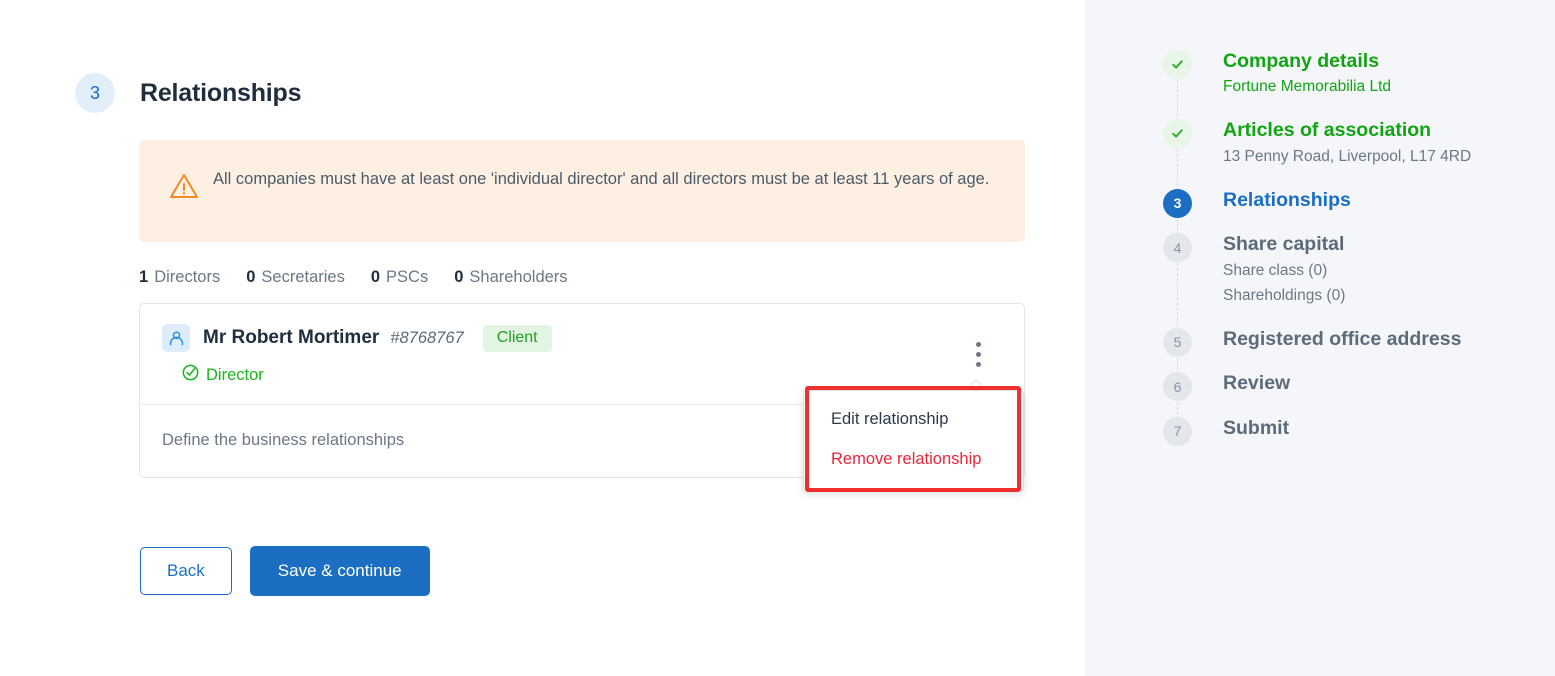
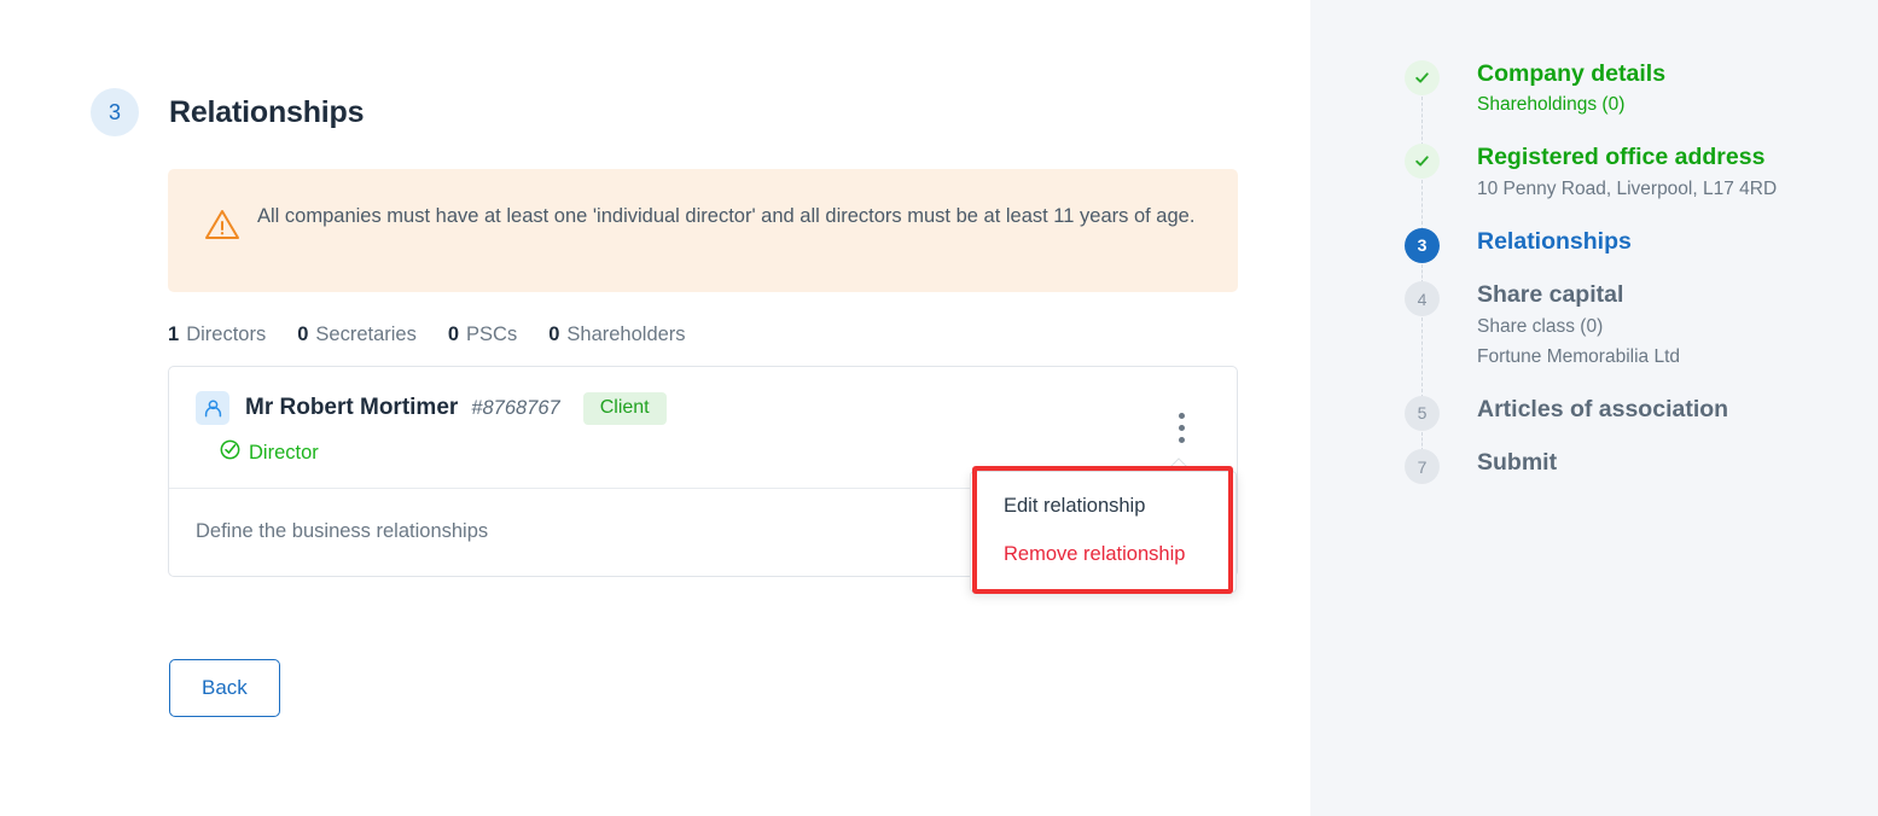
  3
  Relationships
  All companies must have at least one 'individual director' and all directors must be at least 11 years of age.
  1
  Directors
  0
  Secretaries
  0
  PSCs
  0
  Shareholders
  Mr Robert Mortimer
  #8768767
  Client
  Director
  Define the business relationships
  Edit relationship
  Remove relationship
  Back
- Save & continue
  Company details
- Fortune Memorabilia Ltd
+ Shareholdings (0)
- Articles of association
+ Registered office address
- 13 Penny Road, Liverpool, L17 4RD
+ 10 Penny Road, Liverpool, L17 4RD
  3
  Relationships
  4
  Share capital
  Share class (0)
- Shareholdings (0)
+ Fortune Memorabilia Ltd
  5
- Registered office address
+ Articles of association
- 6
- Review
  7
  Submit
